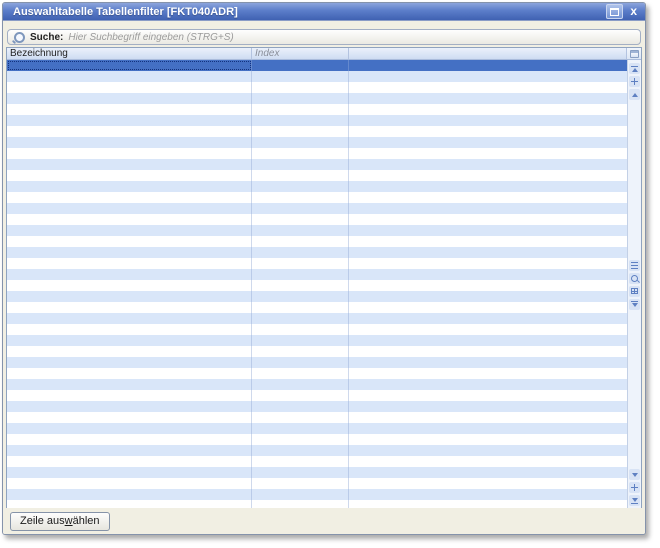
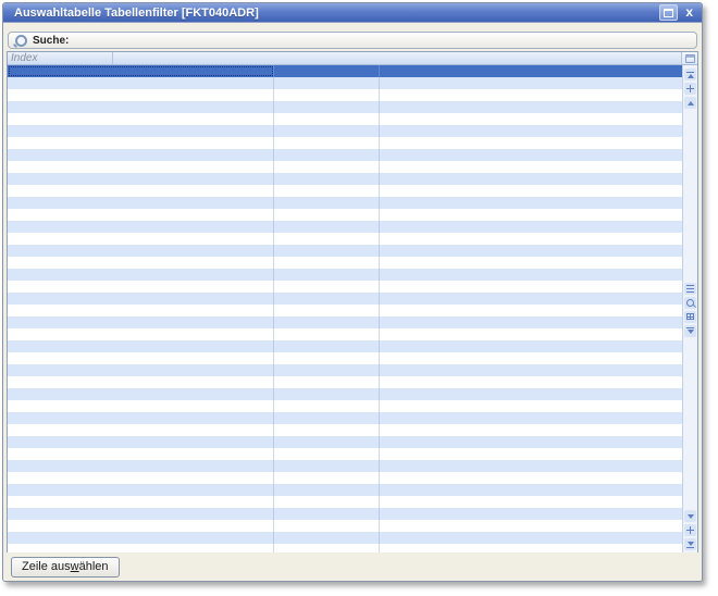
  Auswahltabelle Tabellenfilter [FKT040ADR]
  x
  Suche:
- Hier Suchbegriff eingeben (STRG+S)
- Bezeichnung
  Index
  Zeile auswählen
